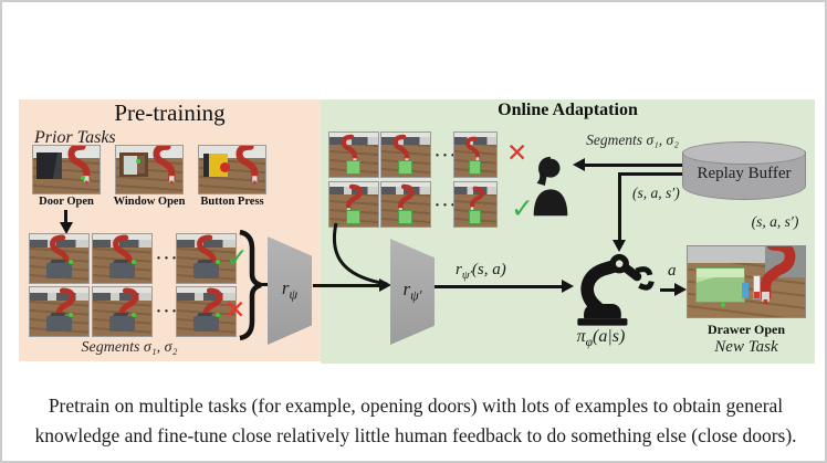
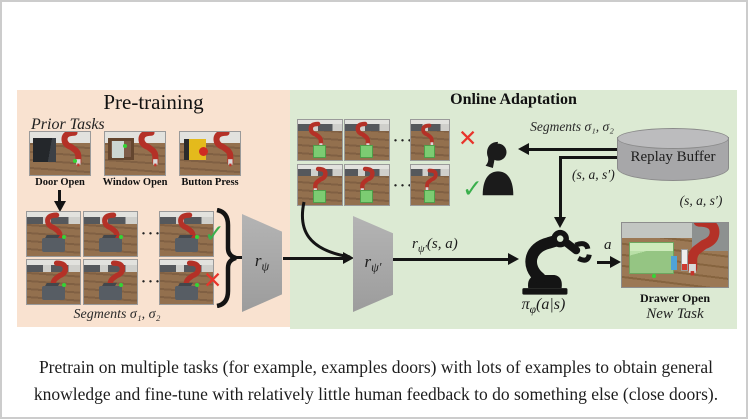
  Pre-training
  Prior Tasks
  Door Open
  Window Open
  Button Press
  ✓
  ✕
  Segments σ₁, σ₂
  Online Adaptation
  ✕
  ✓
  Segments σ₁, σ₂
  (s, a, s′)
  Replay Buffer
  (s, a, s′)
  rψ′(s, a)
  πφ(a|s)
  a
  Drawer Open
  New Task
  rψ
  rψ′
- Pretrain on multiple tasks (for example, opening doors) with lots of examples to obtain general
+ Pretrain on multiple tasks (for example, examples doors) with lots of examples to obtain general
- knowledge and fine-tune close relatively little human feedback to do something else (close doors).
+ knowledge and fine-tune with relatively little human feedback to do something else (close doors).
